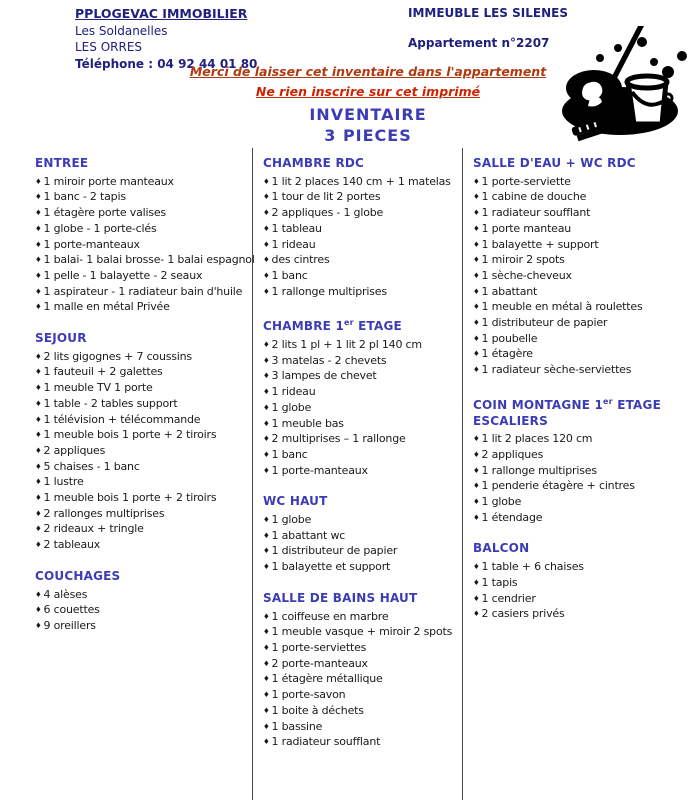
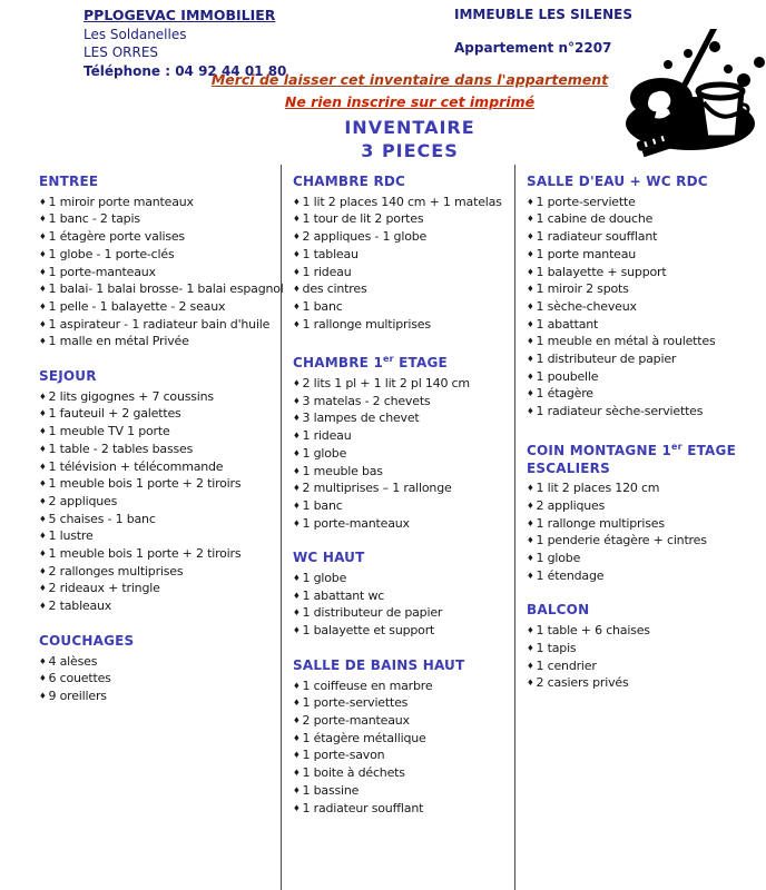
  PPLOGEVAC IMMOBILIER
  Les Soldanelles
  LES ORRES
  Téléphone : 04 92 44 01 80
  IMMEUBLE LES SILENES
  Appartement n°2207
  Merci de laisser cet inventaire dans l'appartement
  Ne rien inscrire sur cet imprimé
  INVENTAIRE
  3 PIECES
  ENTREE
  ♦ 1 miroir porte manteaux
  ♦ 1 banc - 2 tapis
  ♦ 1 étagère porte valises
  ♦ 1 globe - 1 porte-clés
  ♦ 1 porte-manteaux
  ♦ 1 balai- 1 balai brosse- 1 balai espagno
  ♦ 1 pelle - 1 balayette - 2 seaux
  ♦ 1 aspirateur - 1 radiateur bain d'huile
  ♦ 1 malle en métal Privée
  SEJOUR
  ♦ 2 lits gigognes + 7 coussins
  ♦ 1 fauteuil + 2 galettes
  ♦ 1 meuble TV 1 porte
- ♦ 1 table - 2 tables support
+ ♦ 1 table - 2 tables basses
  ♦ 1 télévision + télécommande
  ♦ 1 meuble bois 1 porte + 2 tiroirs
  ♦ 2 appliques
  ♦ 5 chaises - 1 banc
  ♦ 1 lustre
  ♦ 1 meuble bois 1 porte + 2 tiroirs
  ♦ 2 rallonges multiprises
  ♦ 2 rideaux + tringle
  ♦ 2 tableaux
  COUCHAGES
  ♦ 4 alèses
  ♦ 6 couettes
  ♦ 9 oreillers
  CHAMBRE RDC
  ♦ 1 lit 2 places 140 cm + 1 matelas
  ♦ 1 tour de lit 2 portes
  ♦ 2 appliques - 1 globe
  ♦ 1 tableau
  ♦ 1 rideau
  ♦ des cintres
  ♦ 1 banc
  ♦ 1 rallonge multiprises
  CHAMBRE 1er ETAGE
  ♦ 2 lits 1 pl + 1 lit 2 pl 140 cm
  ♦ 3 matelas - 2 chevets
  ♦ 3 lampes de chevet
  ♦ 1 rideau
  ♦ 1 globe
  ♦ 1 meuble bas
  ♦ 2 multiprises – 1 rallonge
  ♦ 1 banc
  ♦ 1 porte-manteaux
  WC HAUT
  ♦ 1 globe
  ♦ 1 abattant wc
  ♦ 1 distributeur de papier
  ♦ 1 balayette et support
  SALLE DE BAINS HAUT
  ♦ 1 coiffeuse en marbre
- ♦ 1 meuble vasque + miroir 2 spots
  ♦ 1 porte-serviettes
  ♦ 2 porte-manteaux
  ♦ 1 étagère métallique
  ♦ 1 porte-savon
  ♦ 1 boite à déchets
  ♦ 1 bassine
  ♦ 1 radiateur soufflant
  SALLE D'EAU + WC RDC
  ♦ 1 porte-serviette
  ♦ 1 cabine de douche
  ♦ 1 radiateur soufflant
  ♦ 1 porte manteau
  ♦ 1 balayette + support
  ♦ 1 miroir 2 spots
  ♦ 1 sèche-cheveux
  ♦ 1 abattant
  ♦ 1 meuble en métal à roulettes
  ♦ 1 distributeur de papier
  ♦ 1 poubelle
  ♦ 1 étagère
  ♦ 1 radiateur sèche-serviettes
  COIN MONTAGNE 1er ETAGE
  ESCALIERS
  ♦ 1 lit 2 places 120 cm
  ♦ 2 appliques
  ♦ 1 rallonge multiprises
  ♦ 1 penderie étagère + cintres
  ♦ 1 globe
  ♦ 1 étendage
  BALCON
  ♦ 1 table + 6 chaises
  ♦ 1 tapis
  ♦ 1 cendrier
  ♦ 2 casiers privés
